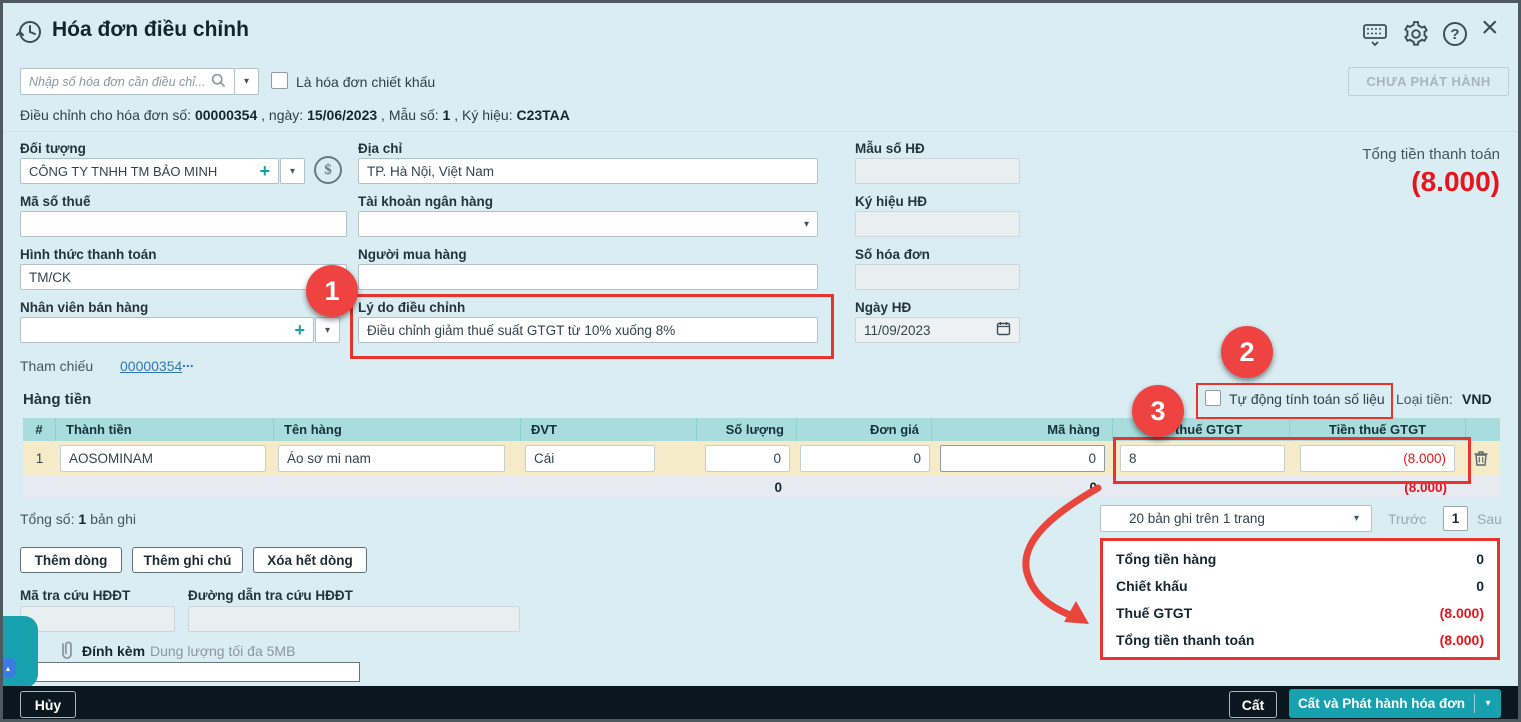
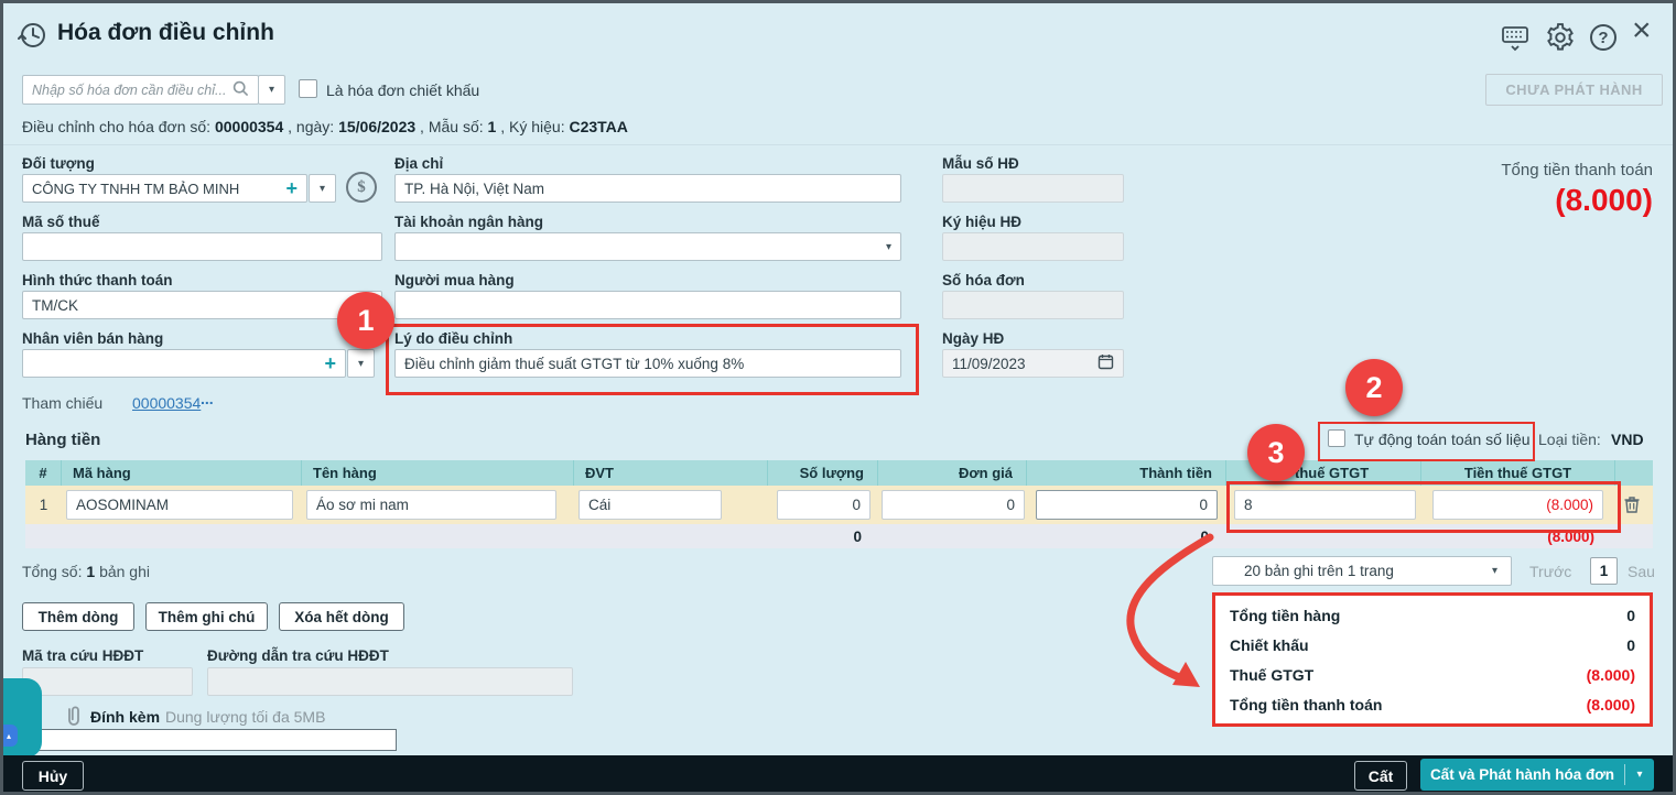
  Hóa đơn điều chỉnh
  ?
  ×
  Nhập số hóa đơn cần điều chỉ...
  ▾
  Là hóa đơn chiết khấu
  CHƯA PHÁT HÀNH
  Điều chỉnh cho hóa đơn số: 00000354 , ngày: 15/06/2023 , Mẫu số: 1 , Ký hiệu: C23TAA
  Đối tượng
  CÔNG TY TNHH TM BẢO MINH
  +
  ▾
  $
  Mã số thuế
  Hình thức thanh toán
  TM/CK
  Nhân viên bán hàng
  +
  ▾
  Tham chiếu
  00000354
  ...
  Địa chỉ
  TP. Hà Nội, Việt Nam
  Tài khoản ngân hàng
  ▾
  Người mua hàng
  Lý do điều chỉnh
  Điều chỉnh giảm thuế suất GTGT từ 10% xuống 8%
  Mẫu số HĐ
  Ký hiệu HĐ
  Số hóa đơn
  Ngày HĐ
  11/09/2023
  Tổng tiền thanh toán
  (8.000)
  Hàng tiền
- Tự động tính toán số liệu
+ Tự động toán toán số liệu
  Loại tiền:
  VND
  #
- Thành tiền
+ Mã hàng
  Tên hàng
  ĐVT
  Số lượng
  Đơn giá
- Mã hàng
+ Thành tiền
  thuế GTGT
  Tiền thuế GTGT
  1
  AOSOMINAM
  Áo sơ mi nam
  Cái
  0
  0
  0
  8
  (8.000)
  0
  (8.000)
  Tổng số: 1 bản ghi
  20 bản ghi trên 1 trang
  ▾
  Trước
  1
  Sau
  Thêm dòng
  Thêm ghi chú
  Xóa hết dòng
  Mã tra cứu HĐĐT
  Đường dẫn tra cứu HĐĐT
  Đính kèm
  Dung lượng tối đa 5MB
  ▴
  Tổng tiền hàng
  0
  Chiết khấu
  0
  Thuế GTGT
  (8.000)
  Tổng tiền thanh toán
  (8.000)
  Hủy
  Cất
  Cất và Phát hành hóa đơn
  ▾
  1
  2
  3
